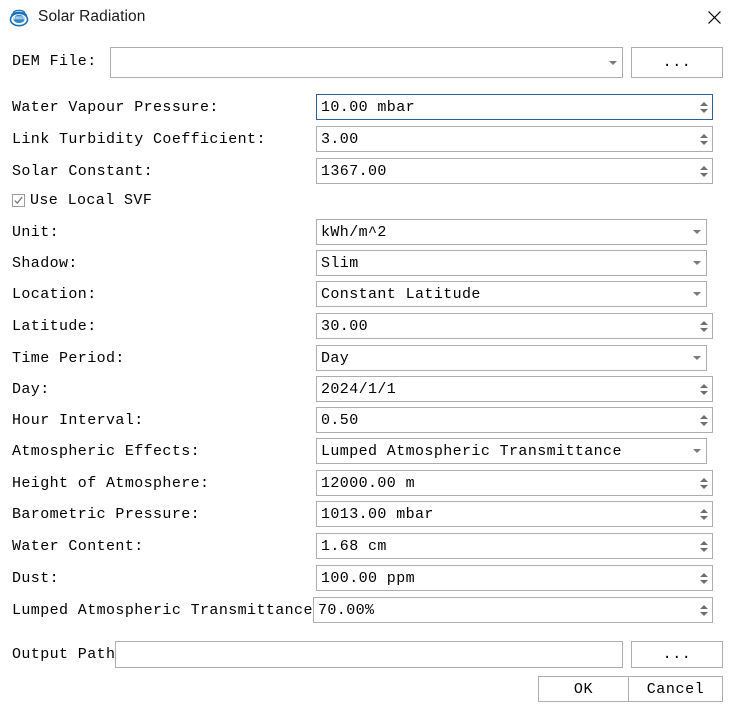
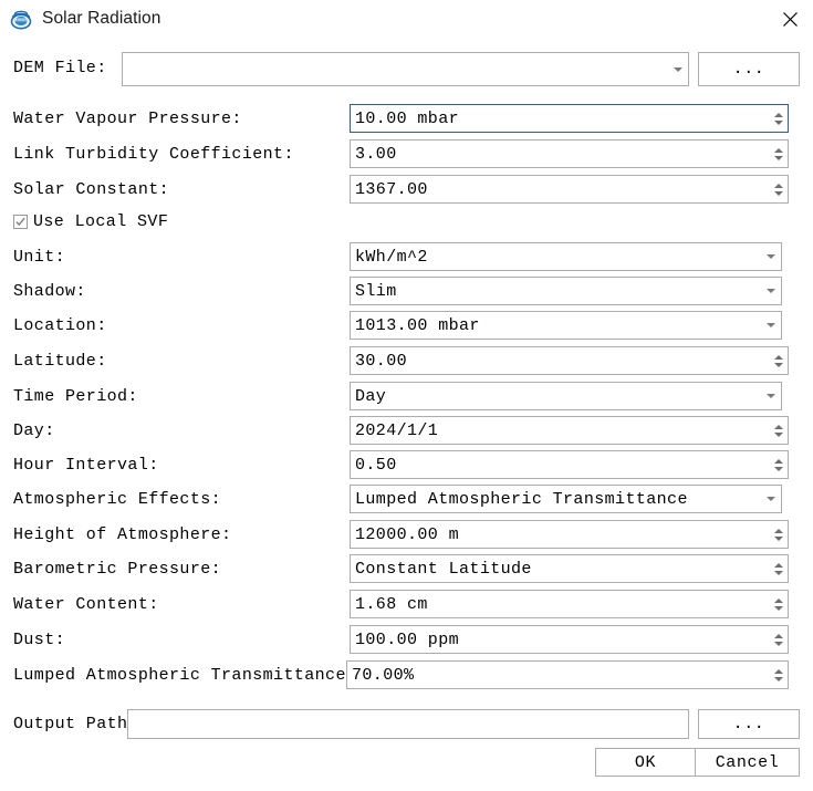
  Solar Radiation
  DEM File:
  ...
  Water Vapour Pressure:
  10.00 mbar
  Link Turbidity Coefficient:
  3.00
  Solar Constant:
  1367.00
  Unit:
  kWh/m^2
  Shadow:
  Slim
  Location:
- Constant Latitude
+ 1013.00 mbar
  Latitude:
  30.00
  Time Period:
  Day
  Day:
  2024/1/1
  Hour Interval:
  0.50
  Atmospheric Effects:
  Lumped Atmospheric Transmittance
  Height of Atmosphere:
  12000.00 m
  Barometric Pressure:
- 1013.00 mbar
+ Constant Latitude
  Water Content:
  1.68 cm
  Dust:
  100.00 ppm
  Lumped Atmospheric Transmittance
  70.00%
  Use Local SVF
  Output Path
  ...
  OK
  Cancel
